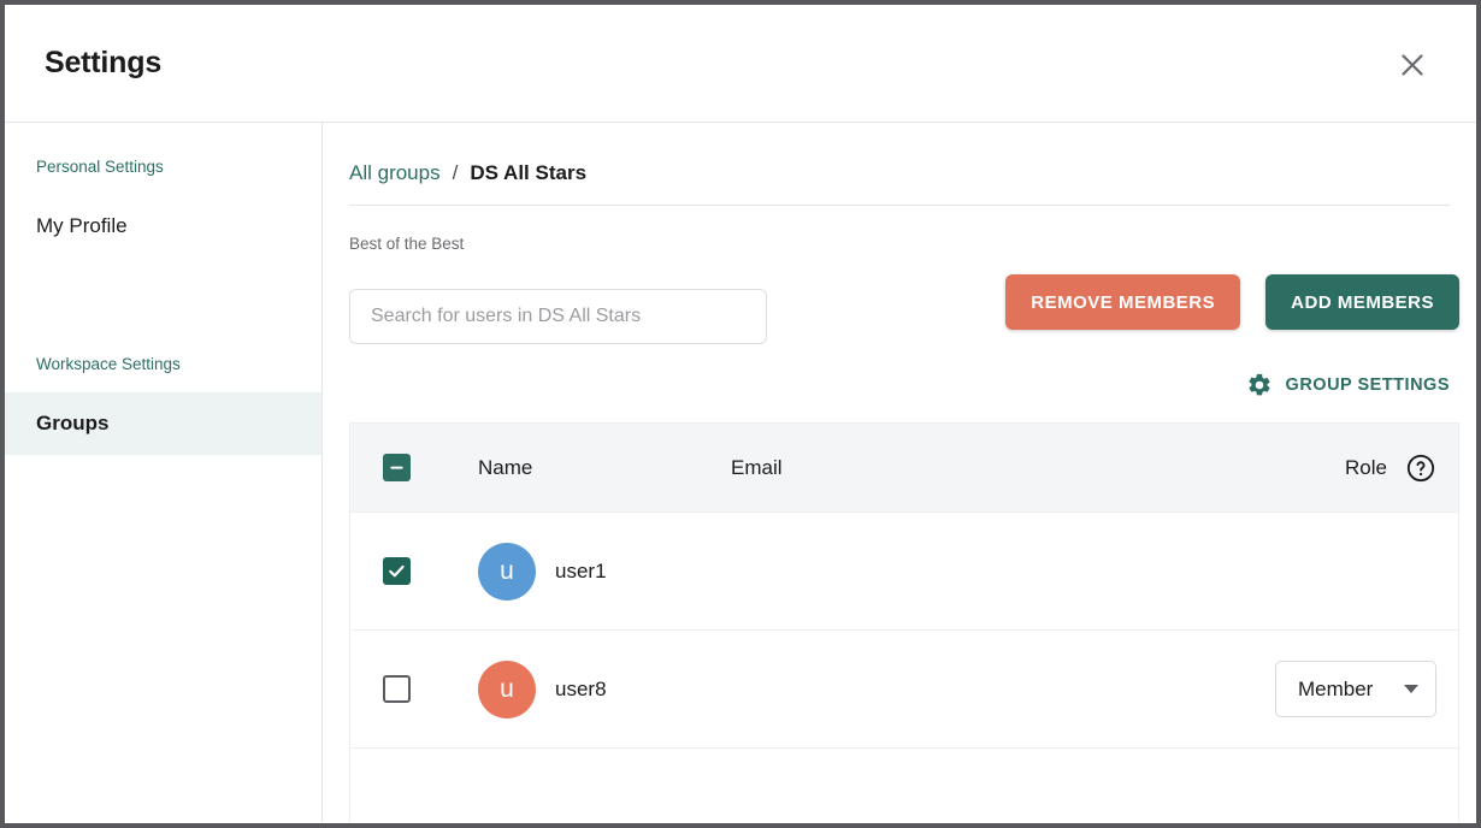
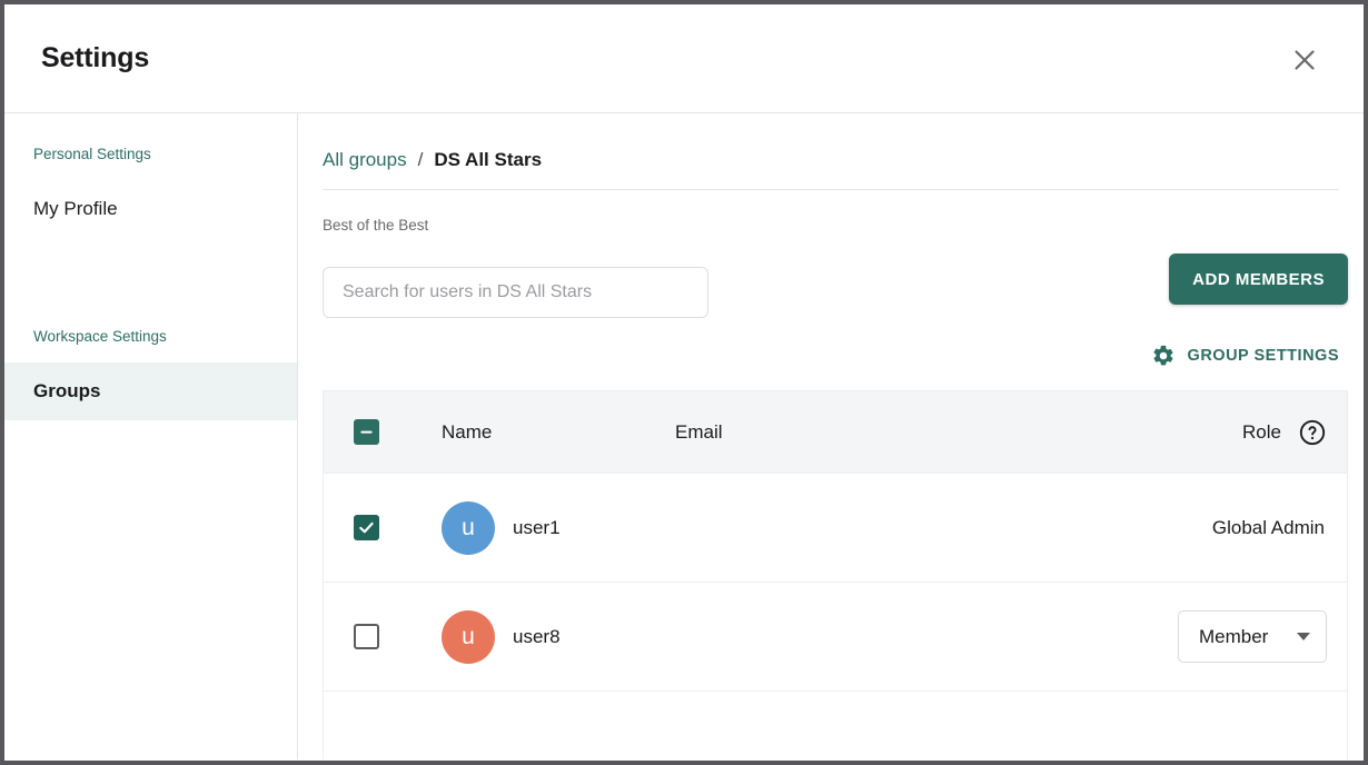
  Settings
  Personal Settings
  My Profile
  Workspace Settings
  Groups
  All groups
  /
  DS All Stars
  Best of the Best
  Search for users in DS All Stars
- REMOVE MEMBERS
  ADD MEMBERS
  GROUP SETTINGS
  Name
  Email
  Role
  u
  user1
+ Global Admin
  u
  user8
  Member
